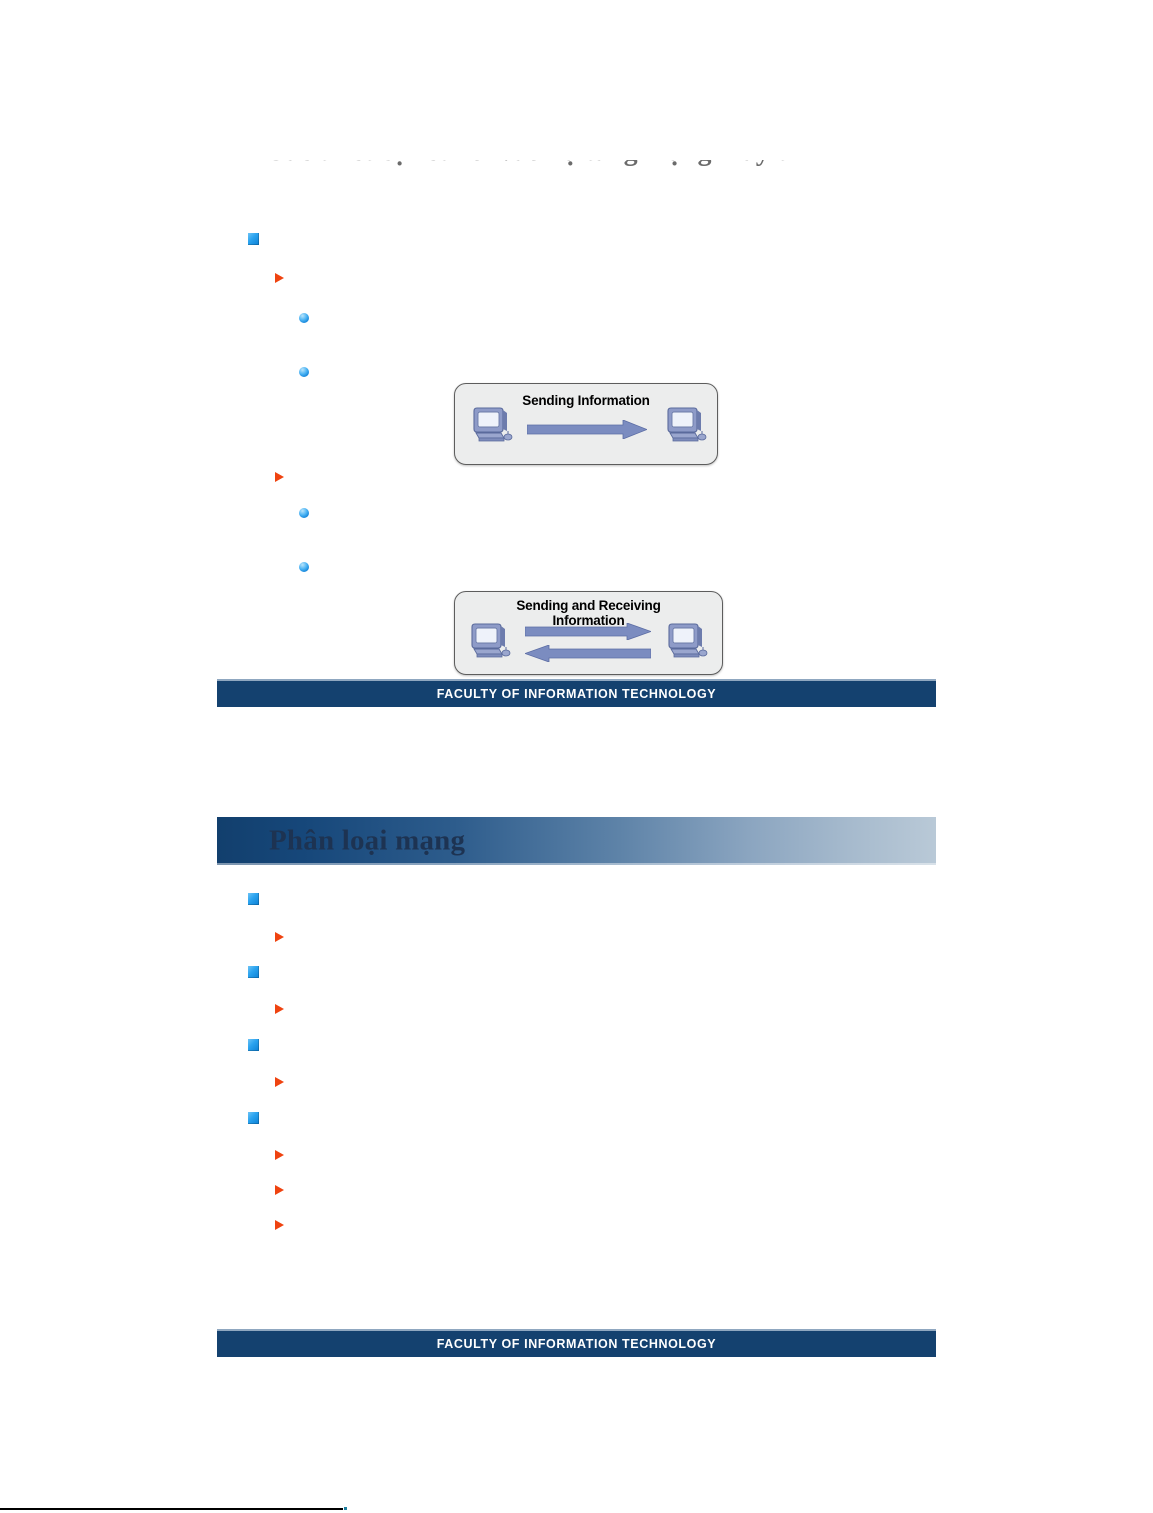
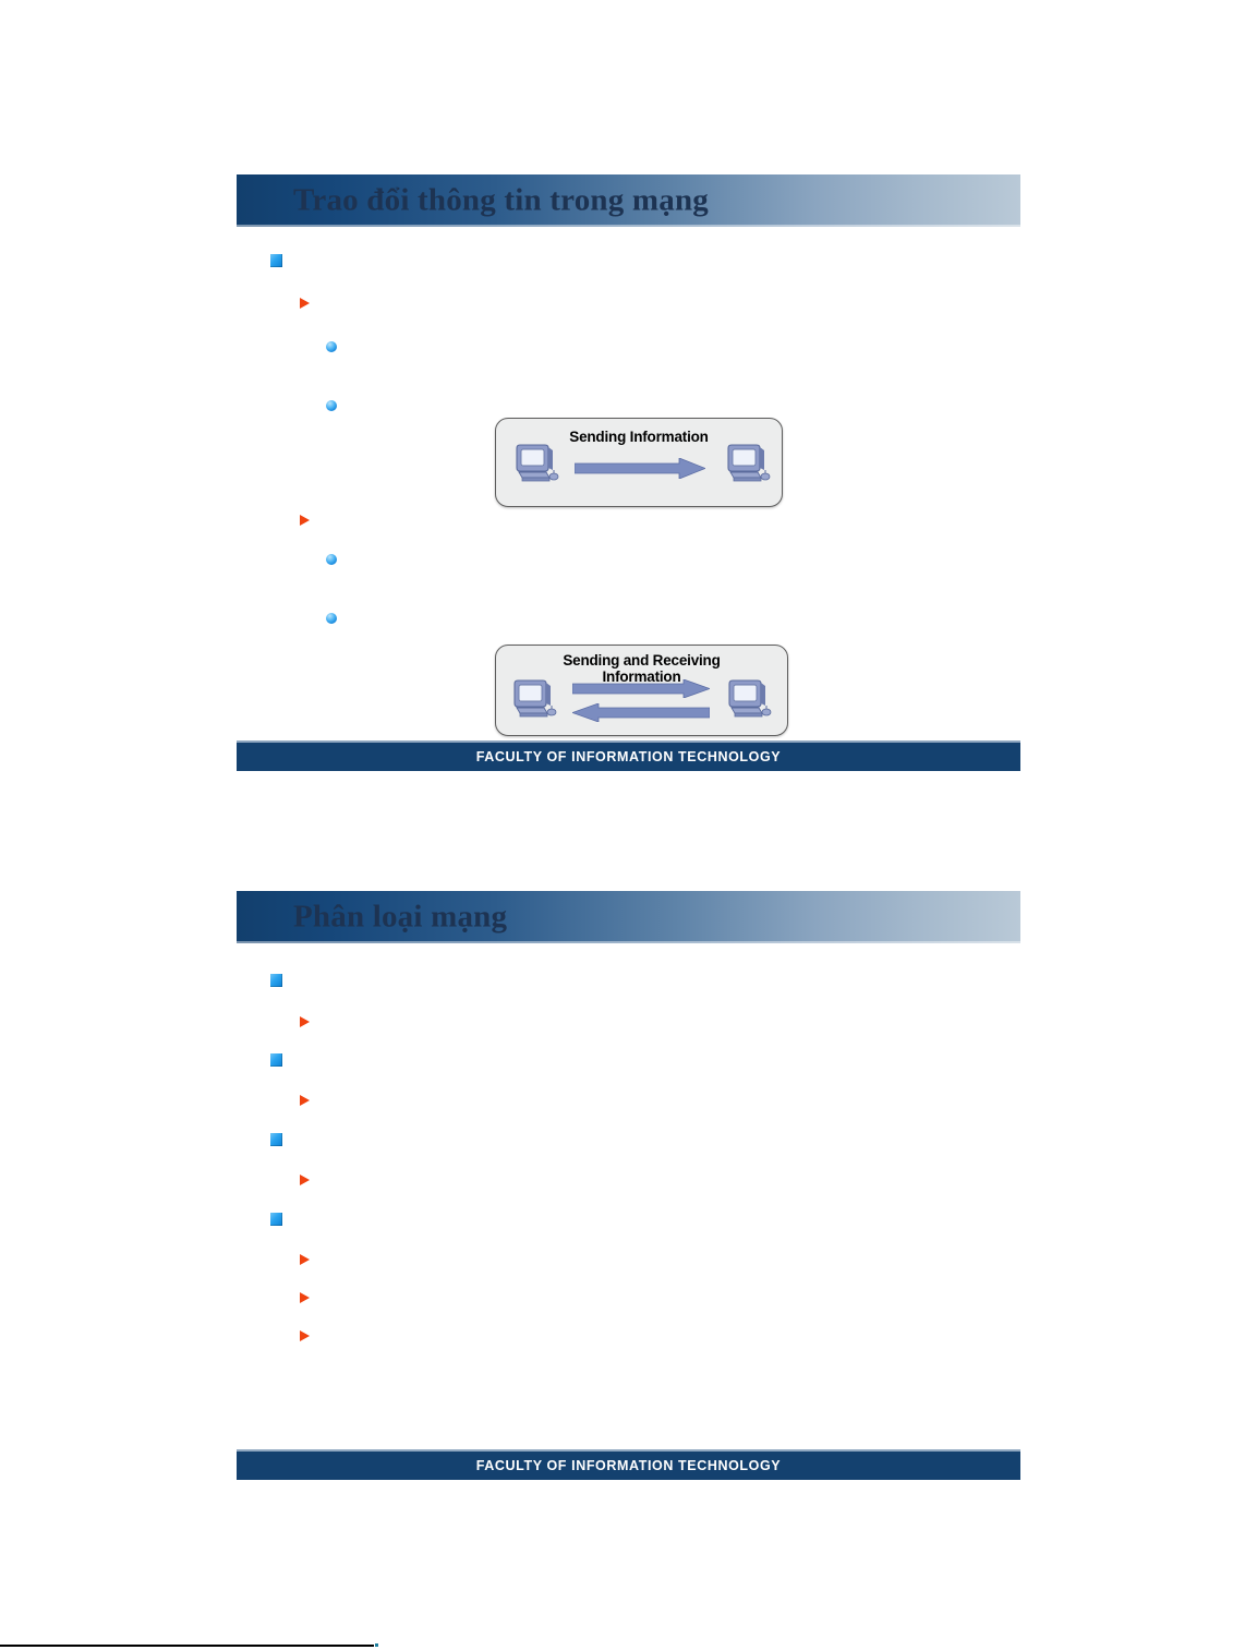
+ Trao đổi thông tin trong mạng
  Sending Information
  Sending and Receiving
  Information
  FACULTY OF INFORMATION TECHNOLOGY
  Phân loại mạng
  FACULTY OF INFORMATION TECHNOLOGY
